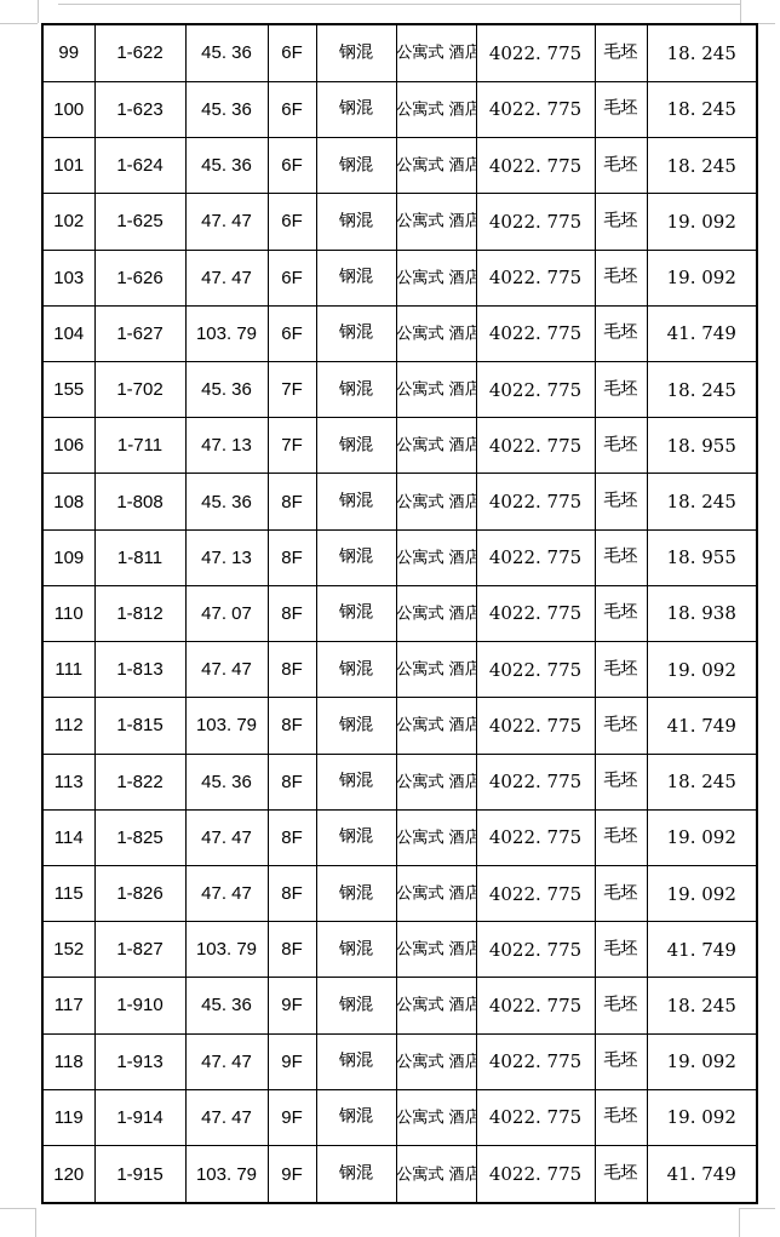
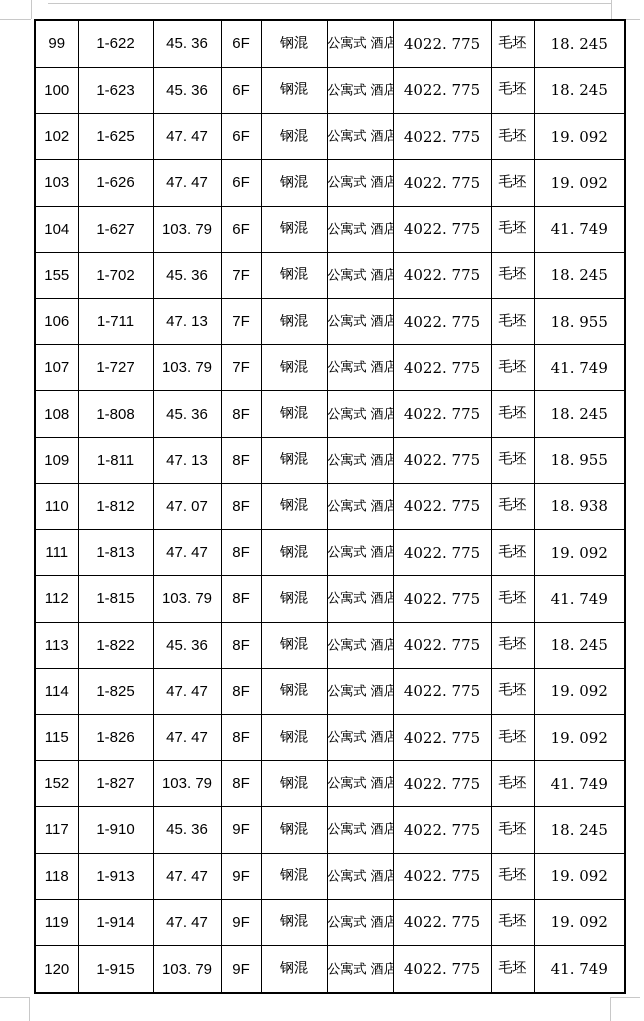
  99	1-622	45. 36	6F	钢混	公寓式 酒店	4022. 775	毛坯	18. 245
  100	1-623	45. 36	6F	钢混	公寓式 酒店	4022. 775	毛坯	18. 245
- 101	1-624	45. 36	6F	钢混	公寓式 酒店	4022. 775	毛坯	18. 245
  102	1-625	47. 47	6F	钢混	公寓式 酒店	4022. 775	毛坯	19. 092
  103	1-626	47. 47	6F	钢混	公寓式 酒店	4022. 775	毛坯	19. 092
  104	1-627	103. 79	6F	钢混	公寓式 酒店	4022. 775	毛坯	41. 749
  155	1-702	45. 36	7F	钢混	公寓式 酒店	4022. 775	毛坯	18. 245
  106	1-711	47. 13	7F	钢混	公寓式 酒店	4022. 775	毛坯	18. 955
+ 107	1-727	103. 79	7F	钢混	公寓式 酒店	4022. 775	毛坯	41. 749
  108	1-808	45. 36	8F	钢混	公寓式 酒店	4022. 775	毛坯	18. 245
  109	1-811	47. 13	8F	钢混	公寓式 酒店	4022. 775	毛坯	18. 955
  110	1-812	47. 07	8F	钢混	公寓式 酒店	4022. 775	毛坯	18. 938
  111	1-813	47. 47	8F	钢混	公寓式 酒店	4022. 775	毛坯	19. 092
  112	1-815	103. 79	8F	钢混	公寓式 酒店	4022. 775	毛坯	41. 749
  113	1-822	45. 36	8F	钢混	公寓式 酒店	4022. 775	毛坯	18. 245
  114	1-825	47. 47	8F	钢混	公寓式 酒店	4022. 775	毛坯	19. 092
  115	1-826	47. 47	8F	钢混	公寓式 酒店	4022. 775	毛坯	19. 092
  152	1-827	103. 79	8F	钢混	公寓式 酒店	4022. 775	毛坯	41. 749
  117	1-910	45. 36	9F	钢混	公寓式 酒店	4022. 775	毛坯	18. 245
  118	1-913	47. 47	9F	钢混	公寓式 酒店	4022. 775	毛坯	19. 092
  119	1-914	47. 47	9F	钢混	公寓式 酒店	4022. 775	毛坯	19. 092
  120	1-915	103. 79	9F	钢混	公寓式 酒店	4022. 775	毛坯	41. 749
